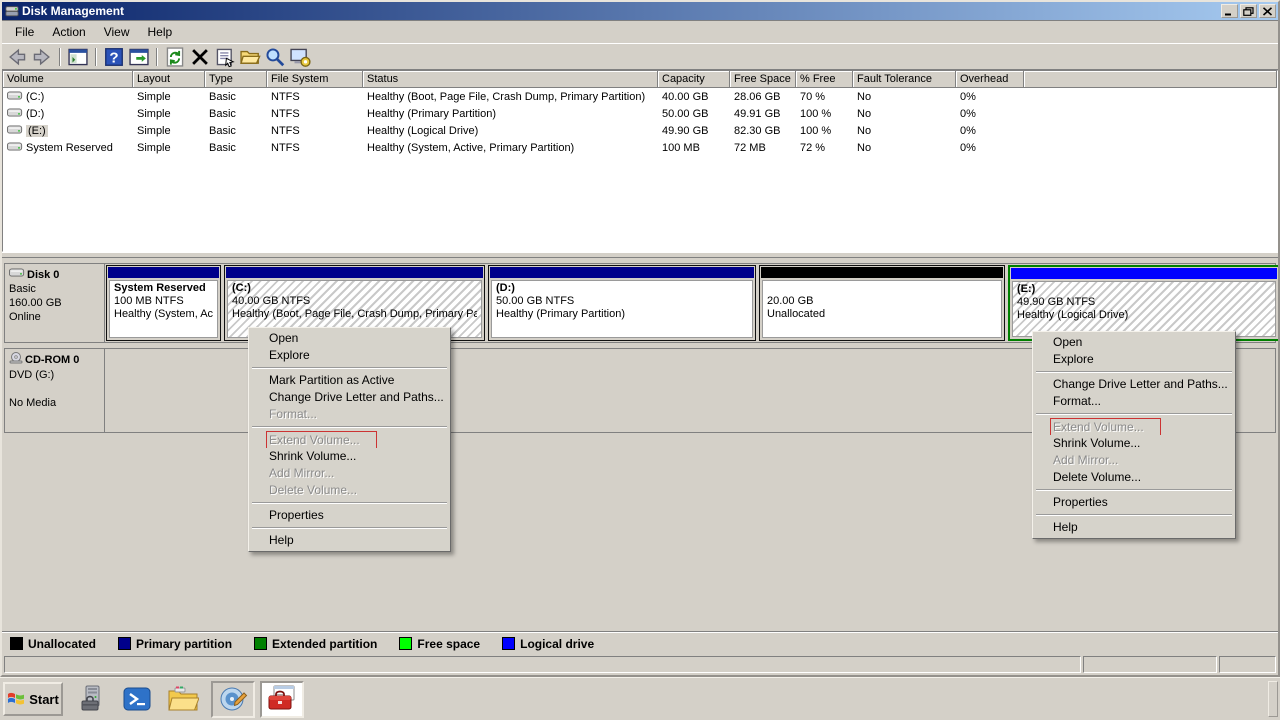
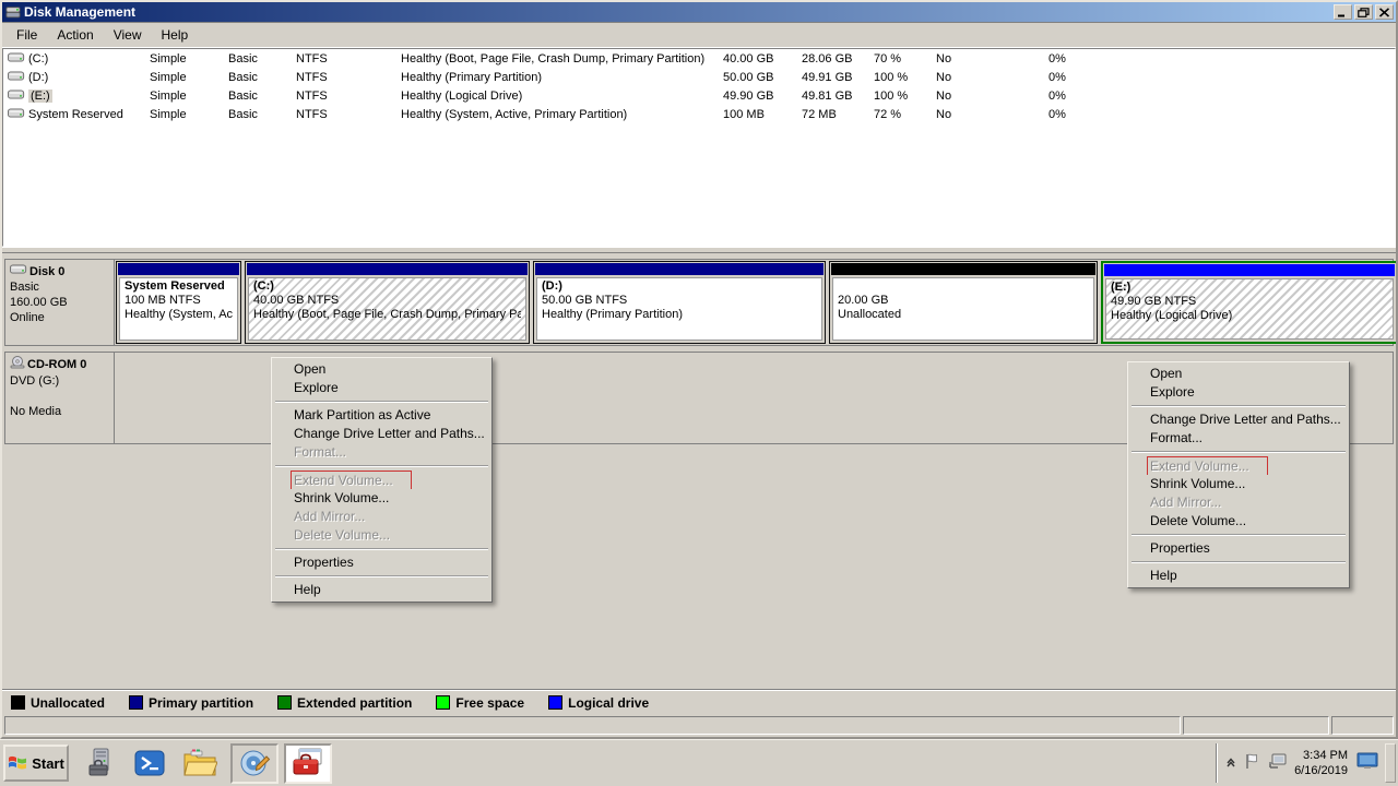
  Disk Management
  File
  Action
  View
  Help
- ?
- Volume
- Layout
- Type
- File System
- Status
- Capacity
- Free Space
- % Free
- Fault Tolerance
- Overhead
  (C:)
  Simple
  Basic
  NTFS
  Healthy (Boot, Page File, Crash Dump, Primary Partition)
  40.00 GB
  28.06 GB
  70 %
  No
  0%
  (D:)
  Simple
  Basic
  NTFS
  Healthy (Primary Partition)
  50.00 GB
  49.91 GB
  100 %
  No
  0%
  (E:)
  Simple
  Basic
  NTFS
  Healthy (Logical Drive)
  49.90 GB
- 82.30 GB
+ 49.81 GB
  100 %
  No
  0%
  System Reserved
  Simple
  Basic
  NTFS
  Healthy (System, Active, Primary Partition)
  100 MB
  72 MB
  72 %
  No
  0%
  Disk 0
  Basic
  160.00 GB
  Online
  System Reserved
  100 MB NTFS
  (C:)
  40.00 GB NTFS
  Healthy (Boot, Page File, Crash Dump, Primary Pa
  (D:)
  50.00 GB NTFS
  Healthy (Primary Partition)
  20.00 GB
  Unallocated
  (E:)
  49.90 GB NTFS
  Healthy (Logical Drive)
  CD-ROM 0
  DVD (G:)
  No Media
  Unallocated
  Primary partition
  Extended partition
  Free space
  Logical drive
  Open
  Explore
  Mark Partition as Active
  Change Drive Letter and Paths...
  Format...
  Extend Volume...
  Shrink Volume...
  Add Mirror...
  Delete Volume...
  Properties
  Help
  Open
  Explore
  Change Drive Letter and Paths...
  Format...
  Extend Volume...
  Shrink Volume...
  Add Mirror...
  Delete Volume...
  Properties
  Help
  Start
+ 3:34 PM
+ 6/16/2019
